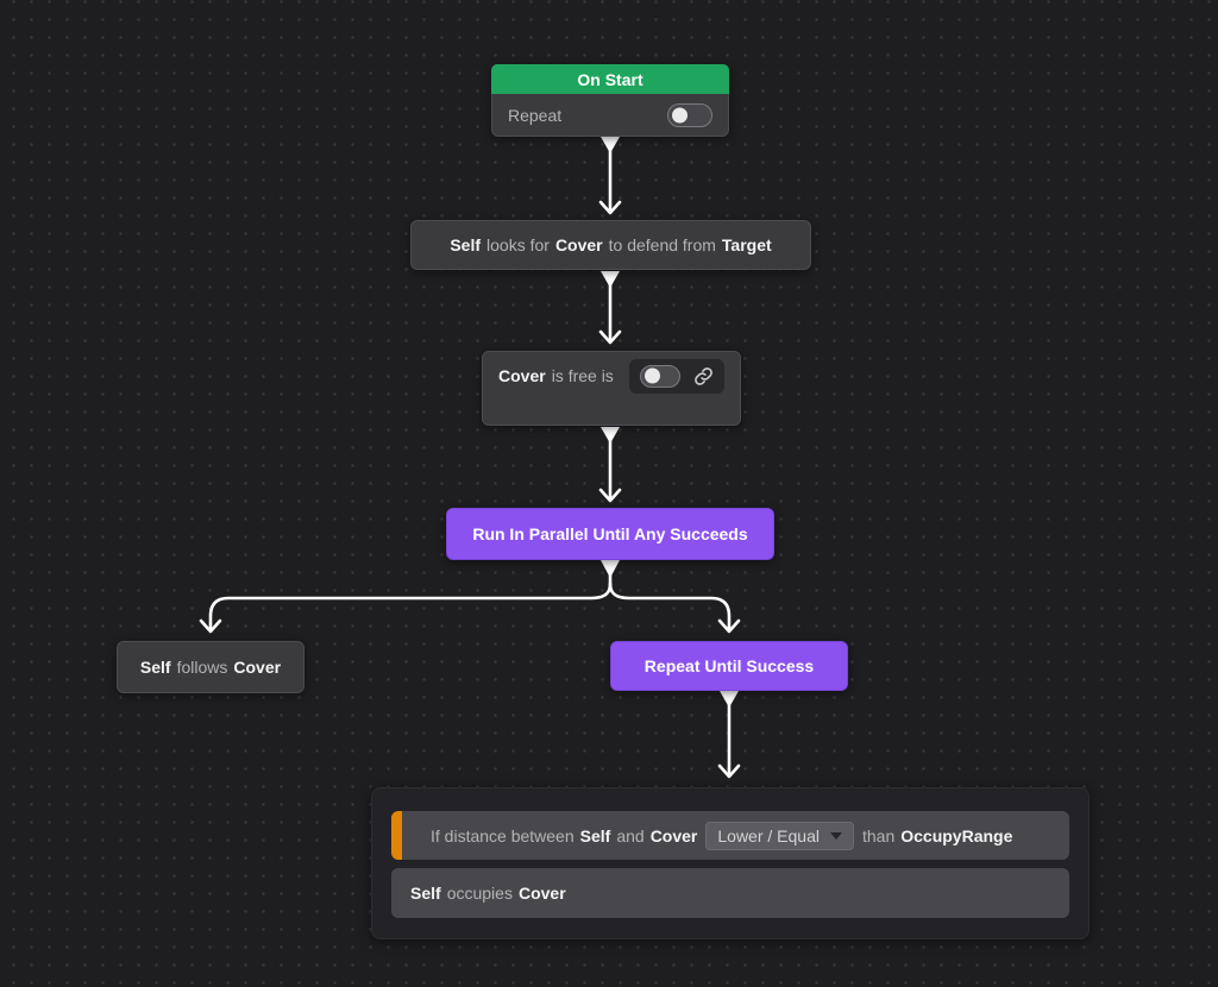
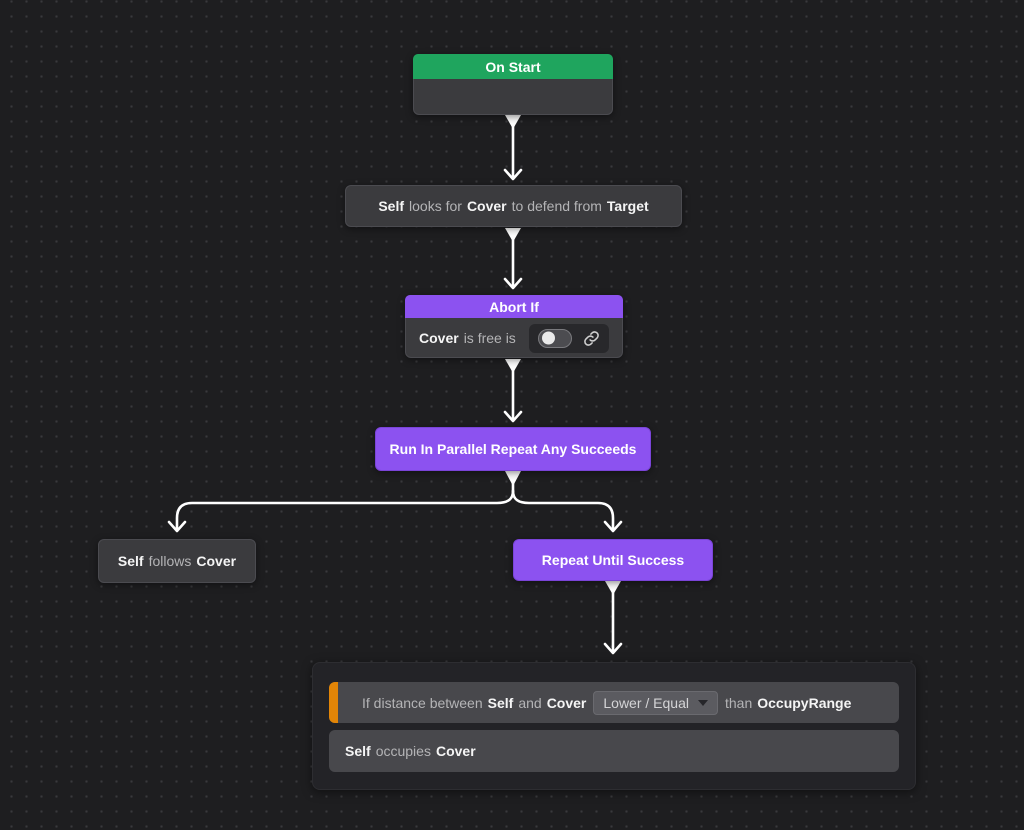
  On Start
- Repeat
  Self
  looks for
  Cover
  to defend from
  Target
+ Abort If
  Cover
  is free is
- Run In Parallel Until Any Succeeds
+ Run In Parallel Repeat Any Succeeds
  Self
  follows
  Cover
  Repeat Until Success
  If distance between
  Self
  and
  Cover
  Lower / Equal
  than
  OccupyRange
  Self
  occupies
  Cover
